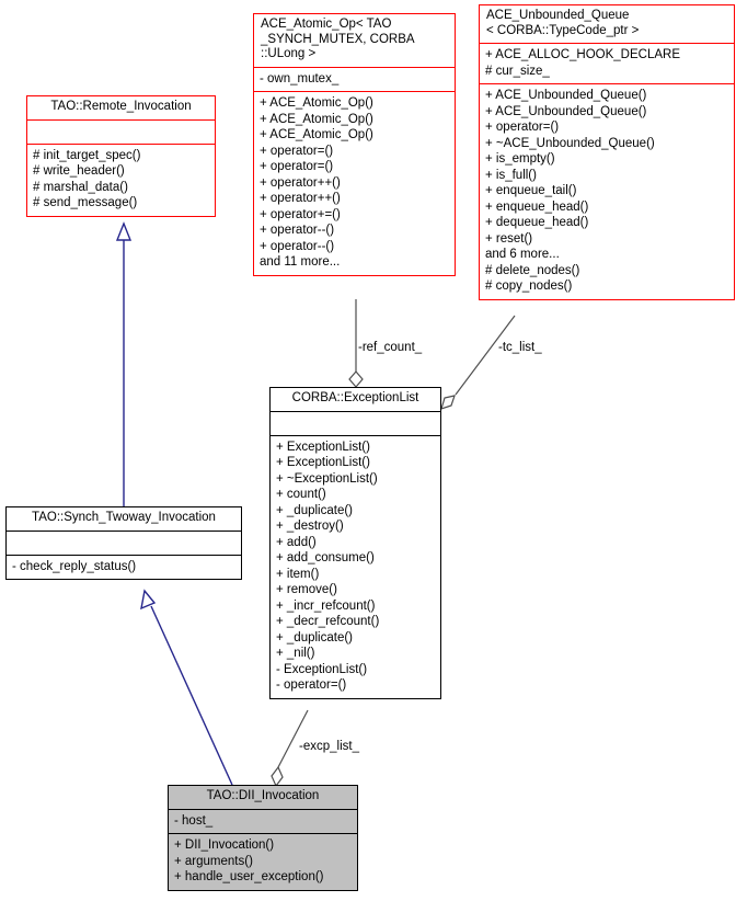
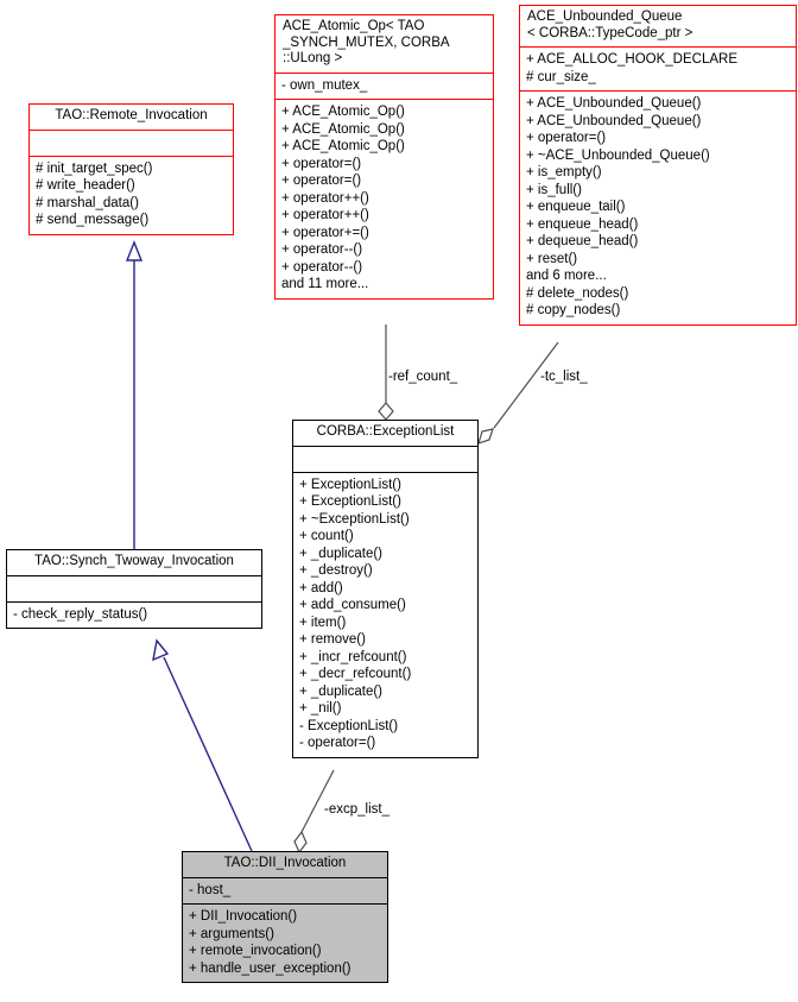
  -ref_count_
  -tc_list_
  -excp_list_
  TAO::Remote_Invocation
  # init_target_spec()
  # write_header()
  # marshal_data()
  # send_message()
  ACE_Atomic_Op< TAO
  _SYNCH_MUTEX, CORBA
  ::ULong >
  - own_mutex_
  + ACE_Atomic_Op()
  + ACE_Atomic_Op()
  + ACE_Atomic_Op()
  + operator=()
  + operator=()
  + operator++()
  + operator++()
  + operator+=()
  + operator--()
  + operator--()
  and 11 more...
  ACE_Unbounded_Queue
  < CORBA::TypeCode_ptr >
  + ACE_ALLOC_HOOK_DECLARE
  # cur_size_
  + ACE_Unbounded_Queue()
  + ACE_Unbounded_Queue()
  + operator=()
  + ~ACE_Unbounded_Queue()
  + is_empty()
  + is_full()
  + enqueue_tail()
  + enqueue_head()
  + dequeue_head()
  + reset()
  and 6 more...
  # delete_nodes()
  # copy_nodes()
  CORBA::ExceptionList
  + ExceptionList()
  + ExceptionList()
  + ~ExceptionList()
  + count()
  + _duplicate()
  + _destroy()
  + add()
  + add_consume()
  + item()
  + remove()
  + _incr_refcount()
  + _decr_refcount()
  + _duplicate()
  + _nil()
  - ExceptionList()
  - operator=()
  TAO::Synch_Twoway_Invocation
  - check_reply_status()
  TAO::DII_Invocation
  - host_
  + DII_Invocation()
  + arguments()
+ + remote_invocation()
  + handle_user_exception()
